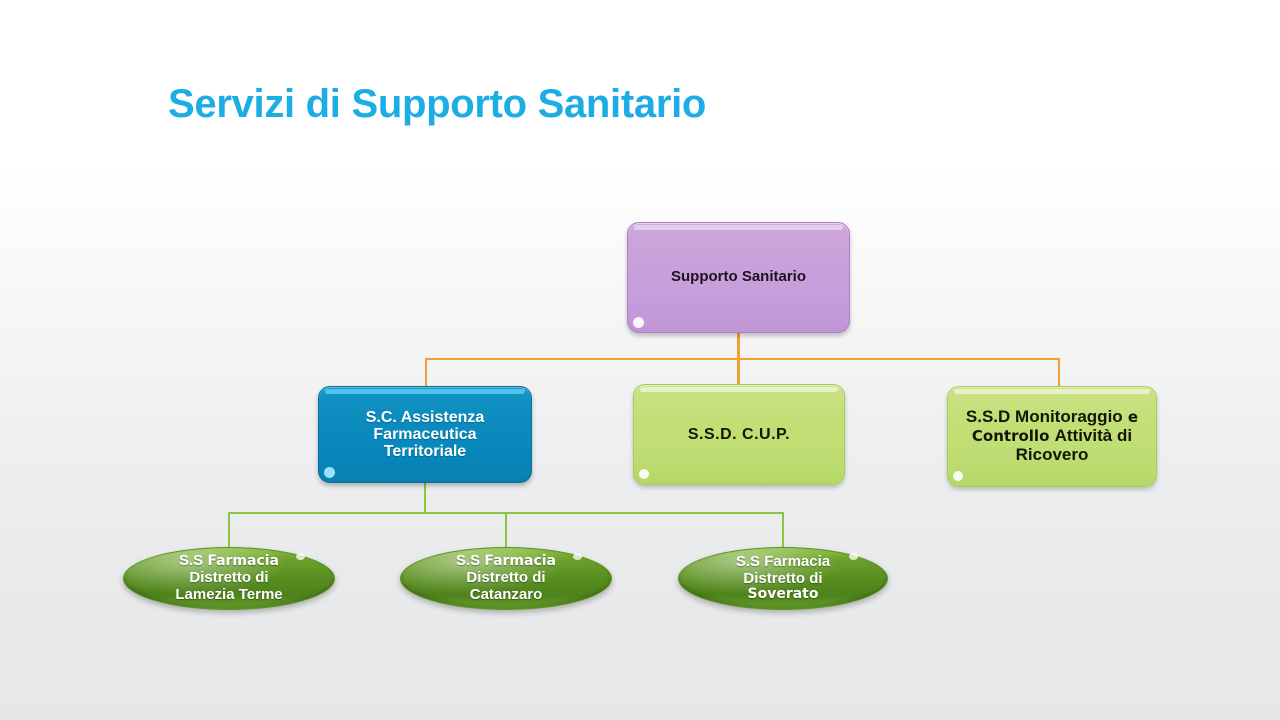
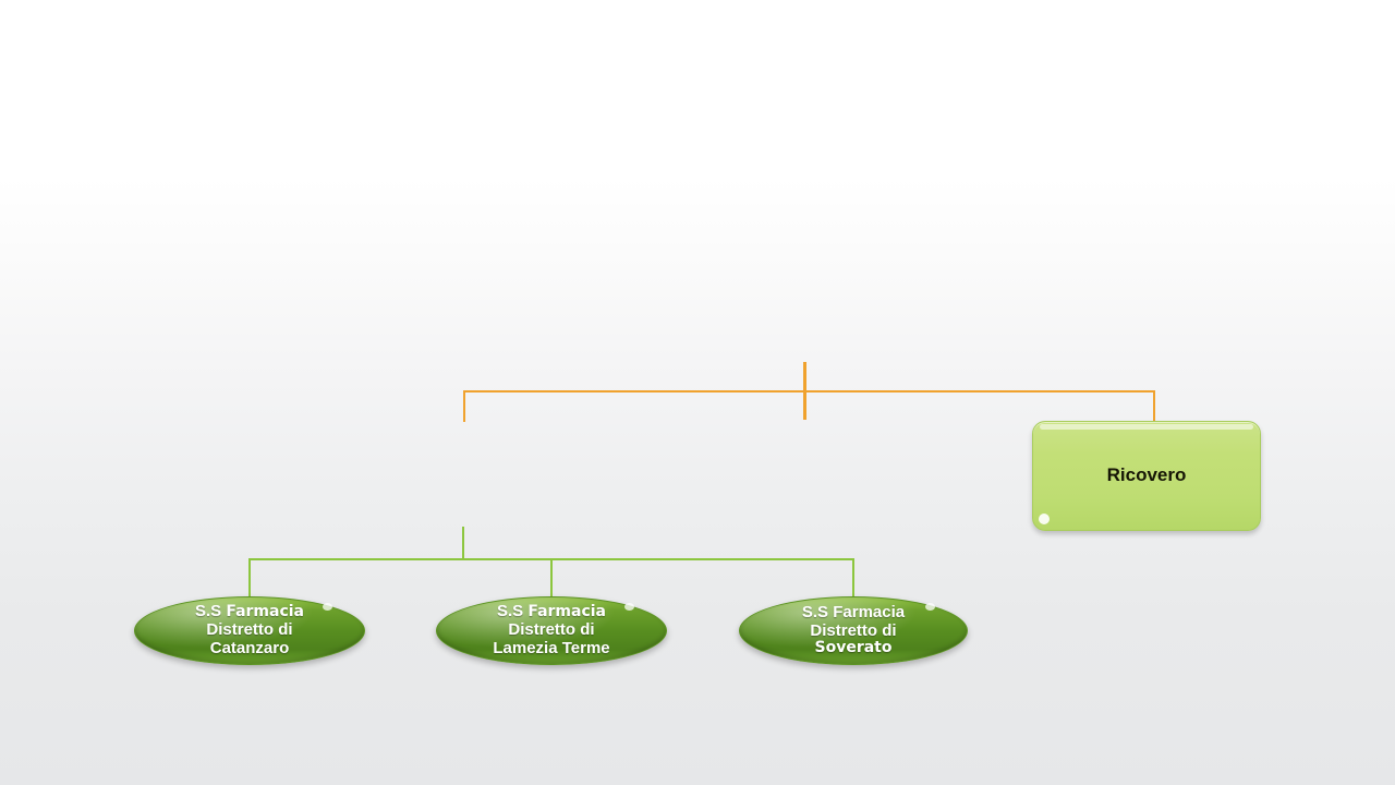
- Servizi di Supporto Sanitario
- Supporto Sanitario
- S.C. Assistenza
- Farmaceutica
- Territoriale
- S.S.D. C.U.P.
- S.S.D Monitoraggio e
- Controllo Attività di
  Ricovero
  S.S Farmacia
  Distretto di
- Lamezia Terme
+ Catanzaro
  S.S Farmacia
  Distretto di
- Catanzaro
+ Lamezia Terme
  S.S Farmacia
  Distretto di
  Soverato
